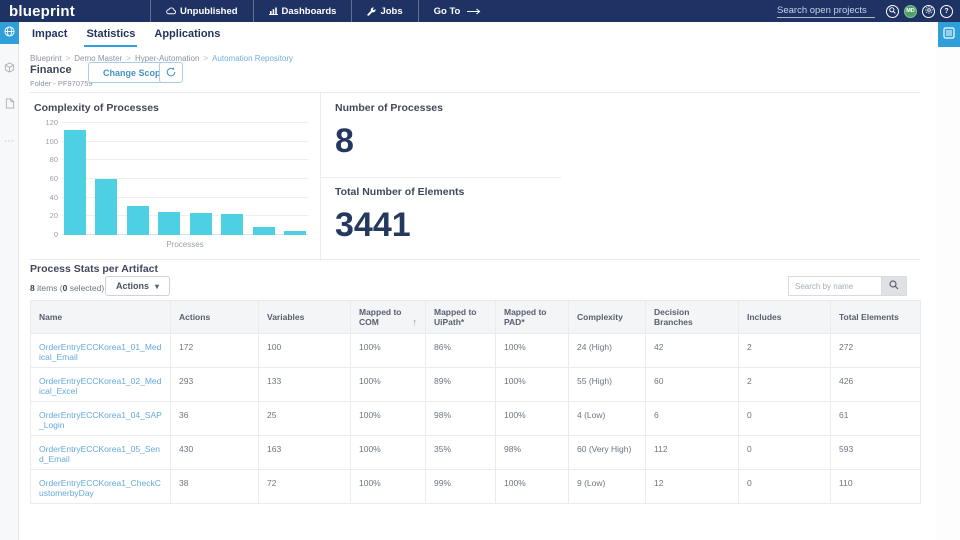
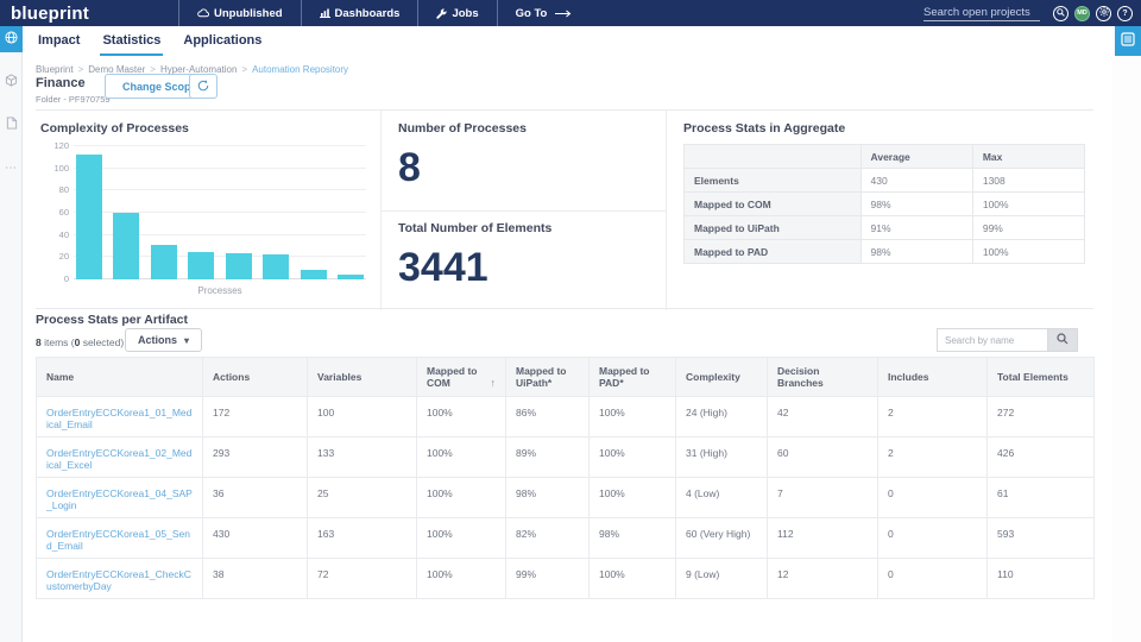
  blueprint
  Unpublished
  Dashboards
  Jobs
  Go To
  Search open projects
  ⋯
  Impact
  Statistics
  Applications
  Blueprint
  >
  Demo Master
  >
  Hyper-Automation
  >
  Automation Repository
  Finance
  Folder - PF970759
  Change Scop
  Complexity of Processes
  0
  20
  40
  60
  80
  100
  120
  Processes
  Number of Processes
  8
  Total Number of Elements
  3441
+ Process Stats in Aggregate
+ 	Average	Max
+ Elements	430	1308
+ Mapped to COM	98%	100%
+ Mapped to UiPath	91%	99%
+ Mapped to PAD	98%	100%
  Process Stats per Artifact
  8 items (0 selected)
  Actions
  ▾
  Search by name
  Name	Actions	Variables	Mapped to COM ↑	Mapped to UiPath*	Mapped to PAD*	Complexity	Decision Branches	Includes	Total Elements
  OrderEntryECCKorea1_01_Medical_Email	172	100	100%	86%	100%	24 (High)	42	2	272
- OrderEntryECCKorea1_02_Medical_Excel	293	133	100%	89%	100%	55 (High)	60	2	426
+ OrderEntryECCKorea1_02_Medical_Excel	293	133	100%	89%	100%	31 (High)	60	2	426
- OrderEntryECCKorea1_04_SAP_Login	36	25	100%	98%	100%	4 (Low)	6	0	61
+ OrderEntryECCKorea1_04_SAP_Login	36	25	100%	98%	100%	4 (Low)	7	0	61
- OrderEntryECCKorea1_05_Send_Email	430	163	100%	35%	98%	60 (Very High)	112	0	593
+ OrderEntryECCKorea1_05_Send_Email	430	163	100%	82%	98%	60 (Very High)	112	0	593
  OrderEntryECCKorea1_CheckCustomerbyDay	38	72	100%	99%	100%	9 (Low)	12	0	110
